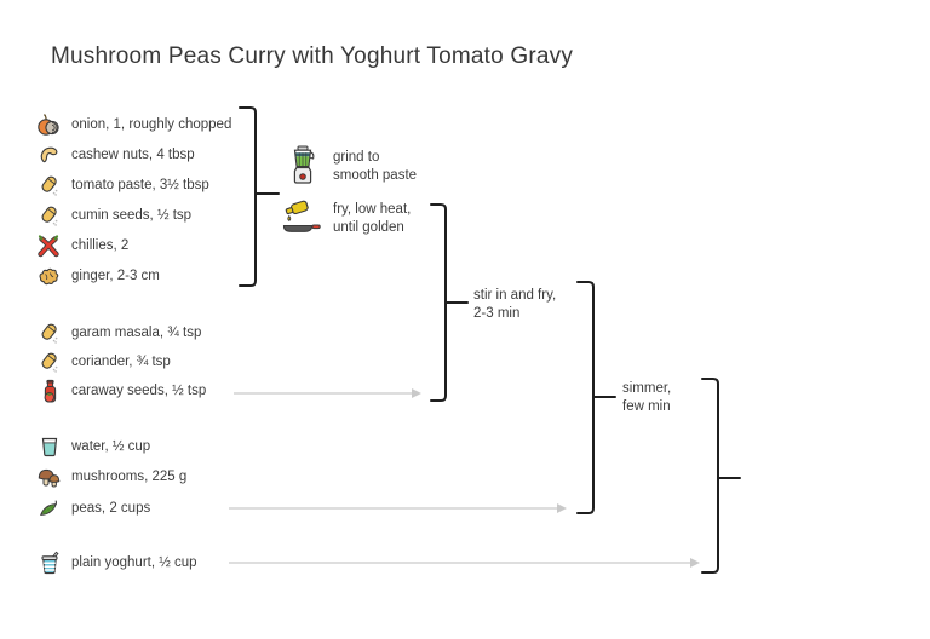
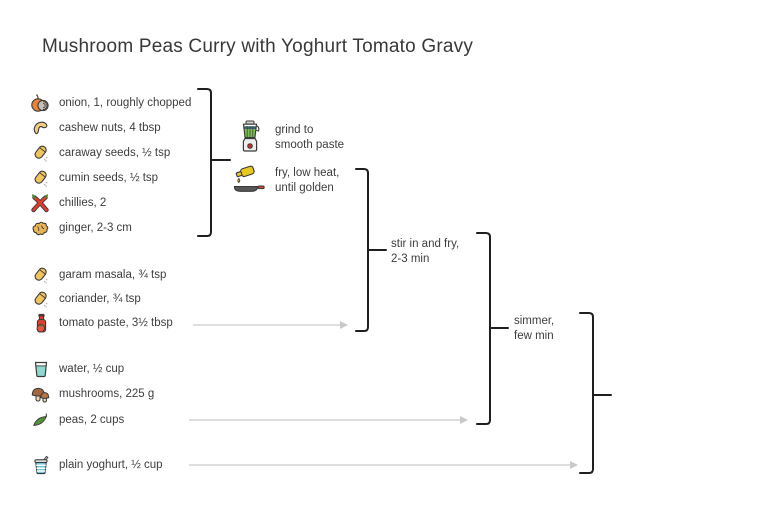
  Mushroom Peas Curry with Yoghurt Tomato Gravy
  onion, 1, roughly chopped
  cashew nuts, 4 tbsp
- tomato paste, 3½ tbsp
+ caraway seeds, ½ tsp
  cumin seeds, ½ tsp
  chillies, 2
  ginger, 2-3 cm
  garam masala, ¾ tsp
  coriander, ¾ tsp
- caraway seeds, ½ tsp
+ tomato paste, 3½ tbsp
  water, ½ cup
  mushrooms, 225 g
  peas, 2 cups
  plain yoghurt, ½ cup
  grind to
  smooth paste
  fry, low heat,
  until golden
  stir in and fry,
  2-3 min
  simmer,
  few min
